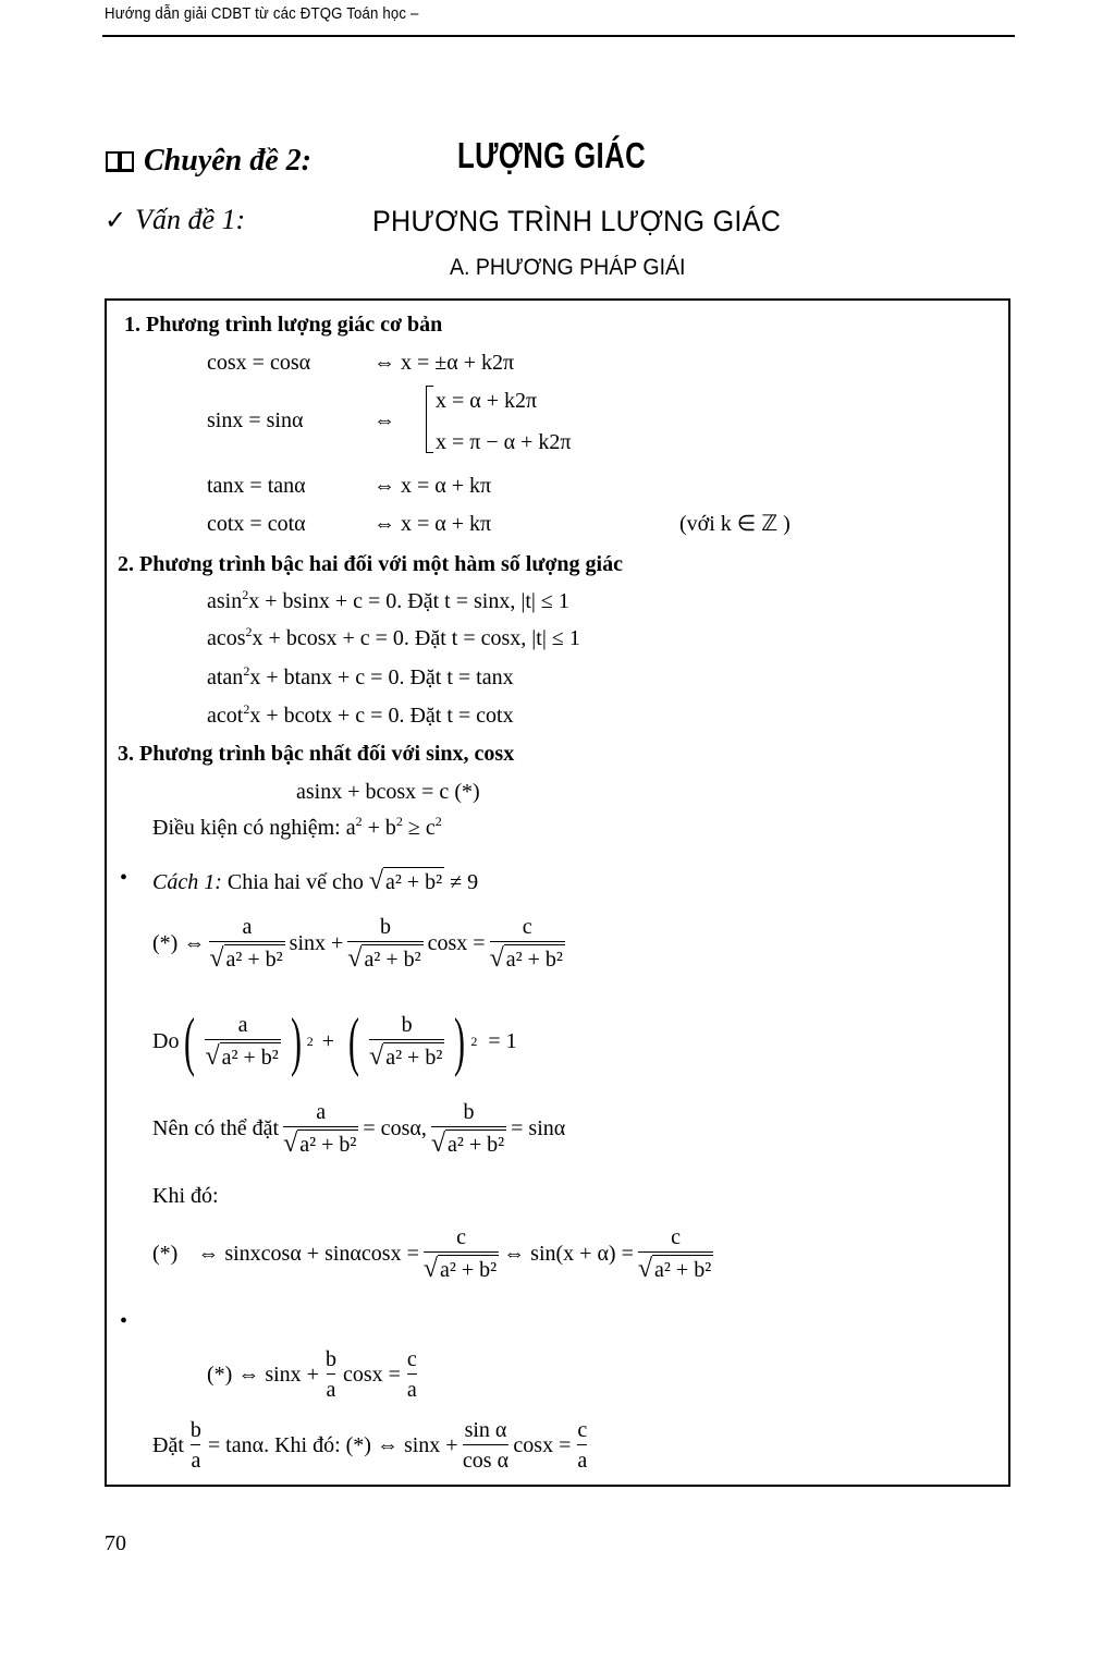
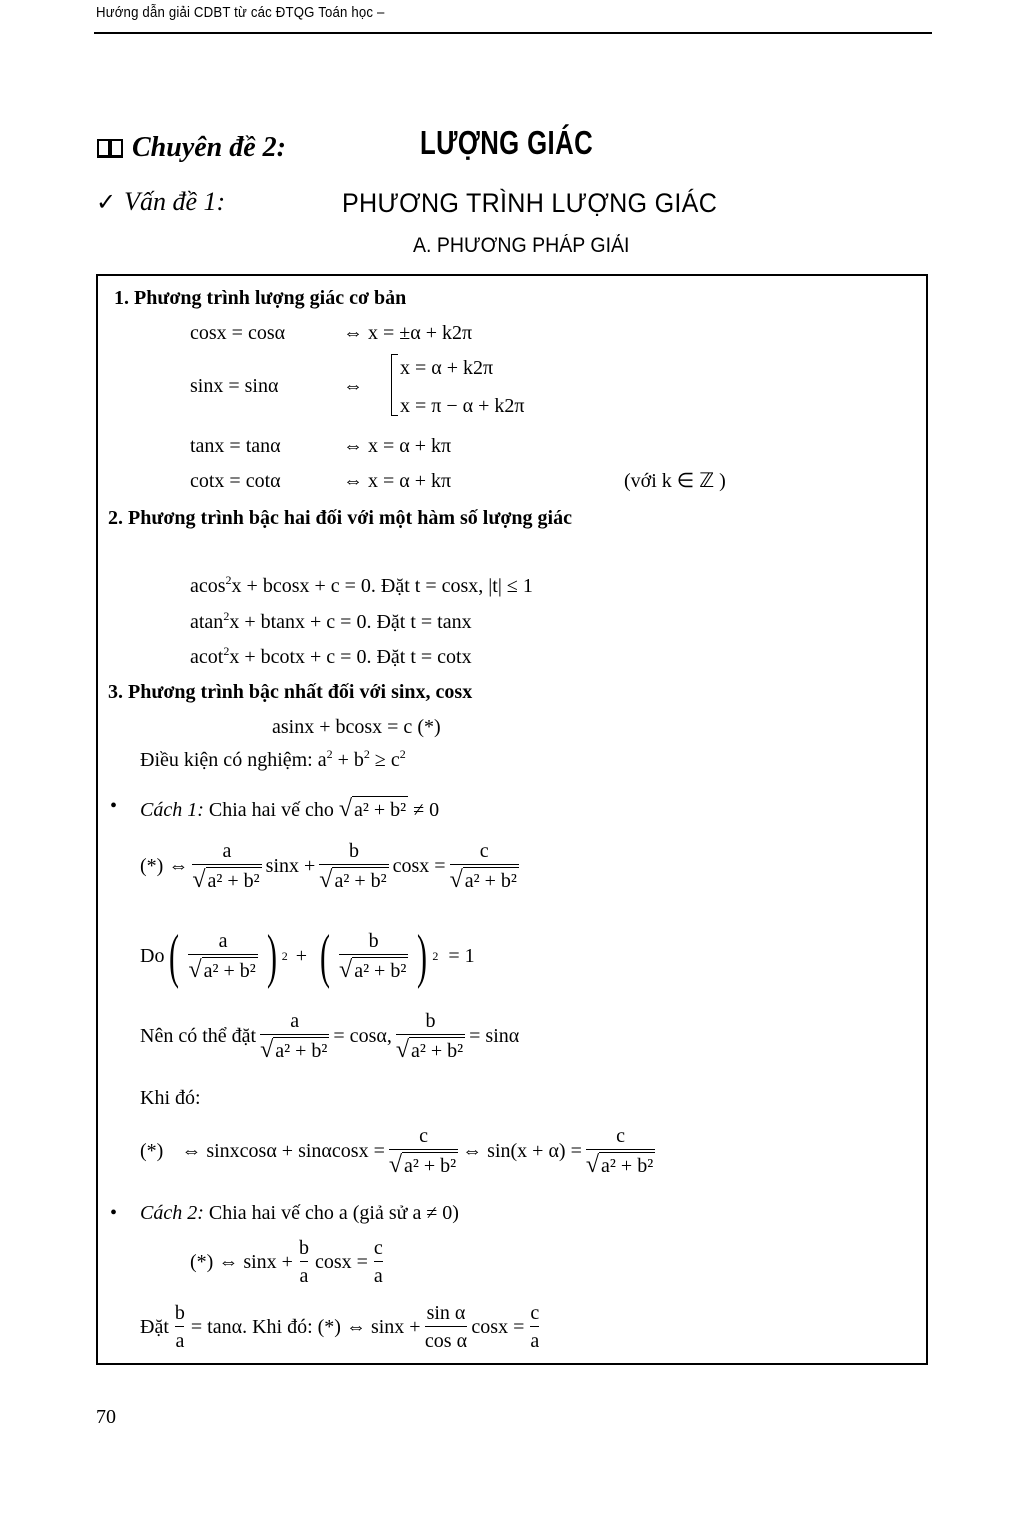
  Hướng dẫn giải CDBT từ các ĐTQG Toán học –
  Chuyên đề 2:
  LƯỢNG GIÁC
  ✓
  Vấn đề 1:
  PHƯƠNG TRÌNH LƯỢNG GIÁC
  A. PHƯƠNG PHÁP GIẢI
  1. Phương trình lượng giác cơ bản
  cosx = cosα
  ⇔ x = ±α + k2π
  sinx = sinα
  ⇔
  x = α + k2π
  x = π − α + k2π
  tanx = tanα
  ⇔ x = α + kπ
  cotx = cotα
  ⇔ x = α + kπ
  (với k ∈ ℤ )
  2. Phương trình bậc hai đối với một hàm số lượng giác
- asin2x + bsinx + c = 0. Đặt t = sinx, |t| ≤ 1
  acos2x + bcosx + c = 0. Đặt t = cosx, |t| ≤ 1
  atan2x + btanx + c = 0. Đặt t = tanx
  acot2x + bcotx + c = 0. Đặt t = cotx
  3. Phương trình bậc nhất đối với sinx, cosx
  asinx + bcosx = c (*)
  Điều kiện có nghiệm: a2 + b2 ≥ c2
  •
  Cách 1: Chia hai vế cho
  √
  a² + b²
- ≠ 9
+ ≠ 0
  (*) ⇔
  a
  √
  a² + b²
  sinx +
  b
  √
  a² + b²
  cosx =
  c
  √
  a² + b²
  Do
  (
  a
  √
  a² + b²
  )
  2
  +
  (
  b
  √
  a² + b²
  )
  2
  = 1
  Nên có thể đặt
  a
  √
  a² + b²
  = cosα,
  b
  √
  a² + b²
  = sinα
  Khi đó:
  (*)
  ⇔ sinxcosα + sinαcosx =
  c
  √
  a² + b²
  ⇔ sin(x + α) =
  c
  √
  a² + b²
  •
+ Cách 2: Chia hai vế cho a (giả sử a ≠ 0)
  (*) ⇔ sinx +
  b
  a
  cosx =
  c
  a
  Đặt
  b
  a
  = tanα. Khi đó: (*) ⇔ sinx +
  sin α
  cos α
  cosx =
  c
  a
  70
